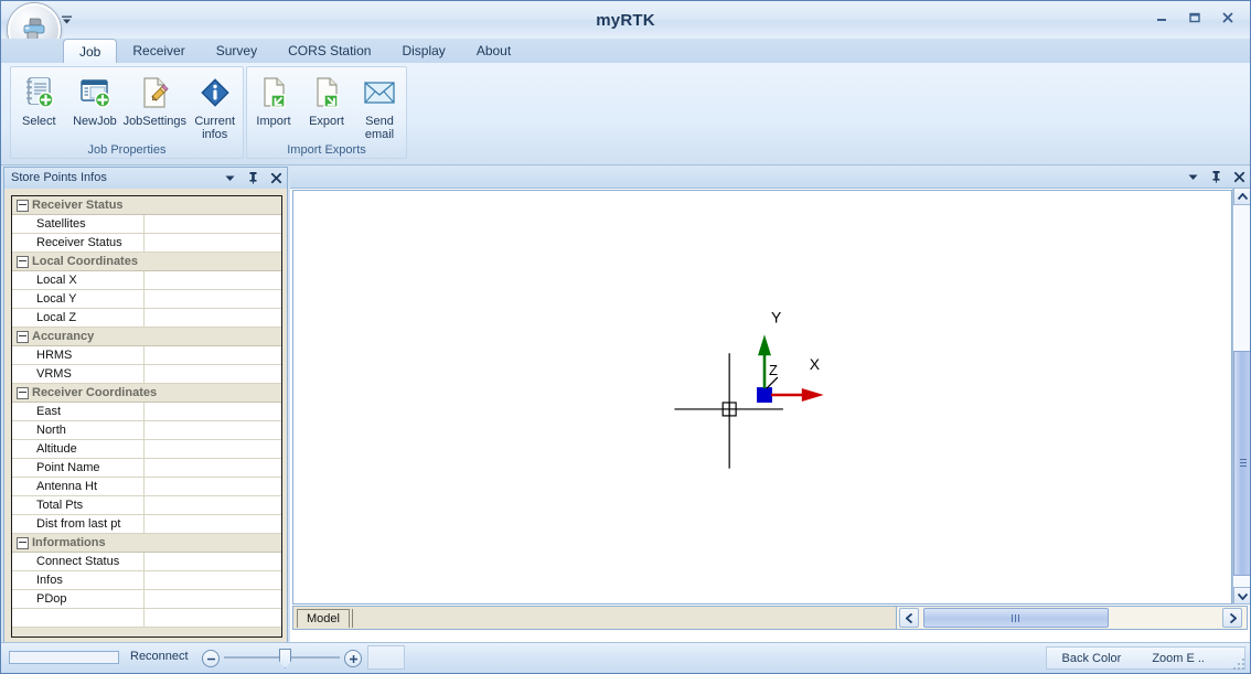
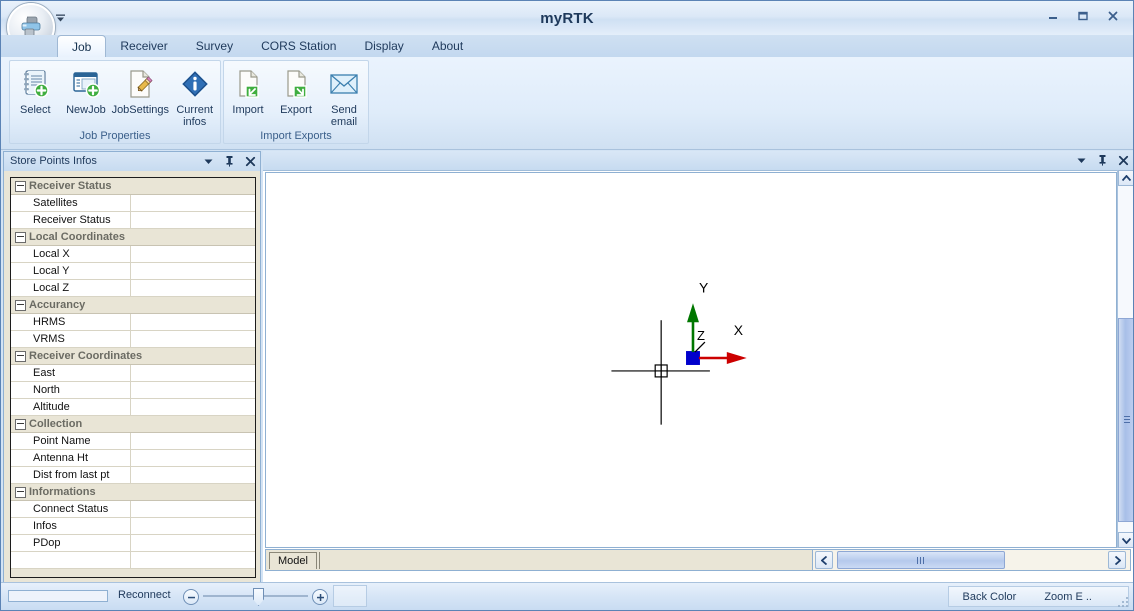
  myRTK
  Job
  Receiver
  Survey
  CORS Station
  Display
  About
  Select
  NewJob
  JobSettings
  Current
  infos
  Job Properties
  Import
  Export
  Send
  email
  Import Exports
  Store Points Infos
  Receiver Status
  Satellites
  Receiver Status
  Local Coordinates
  Local X
  Local Y
  Local Z
  Accurancy
  HRMS
  VRMS
  Receiver Coordinates
  East
  North
  Altitude
+ Collection
  Point Name
  Antenna Ht
- Total Pts
  Dist from last pt
  Informations
  Connect Status
  Infos
  PDop
  Y
  X
  Z
  Model
  Reconnect
  Back Color
  Zoom E ..
